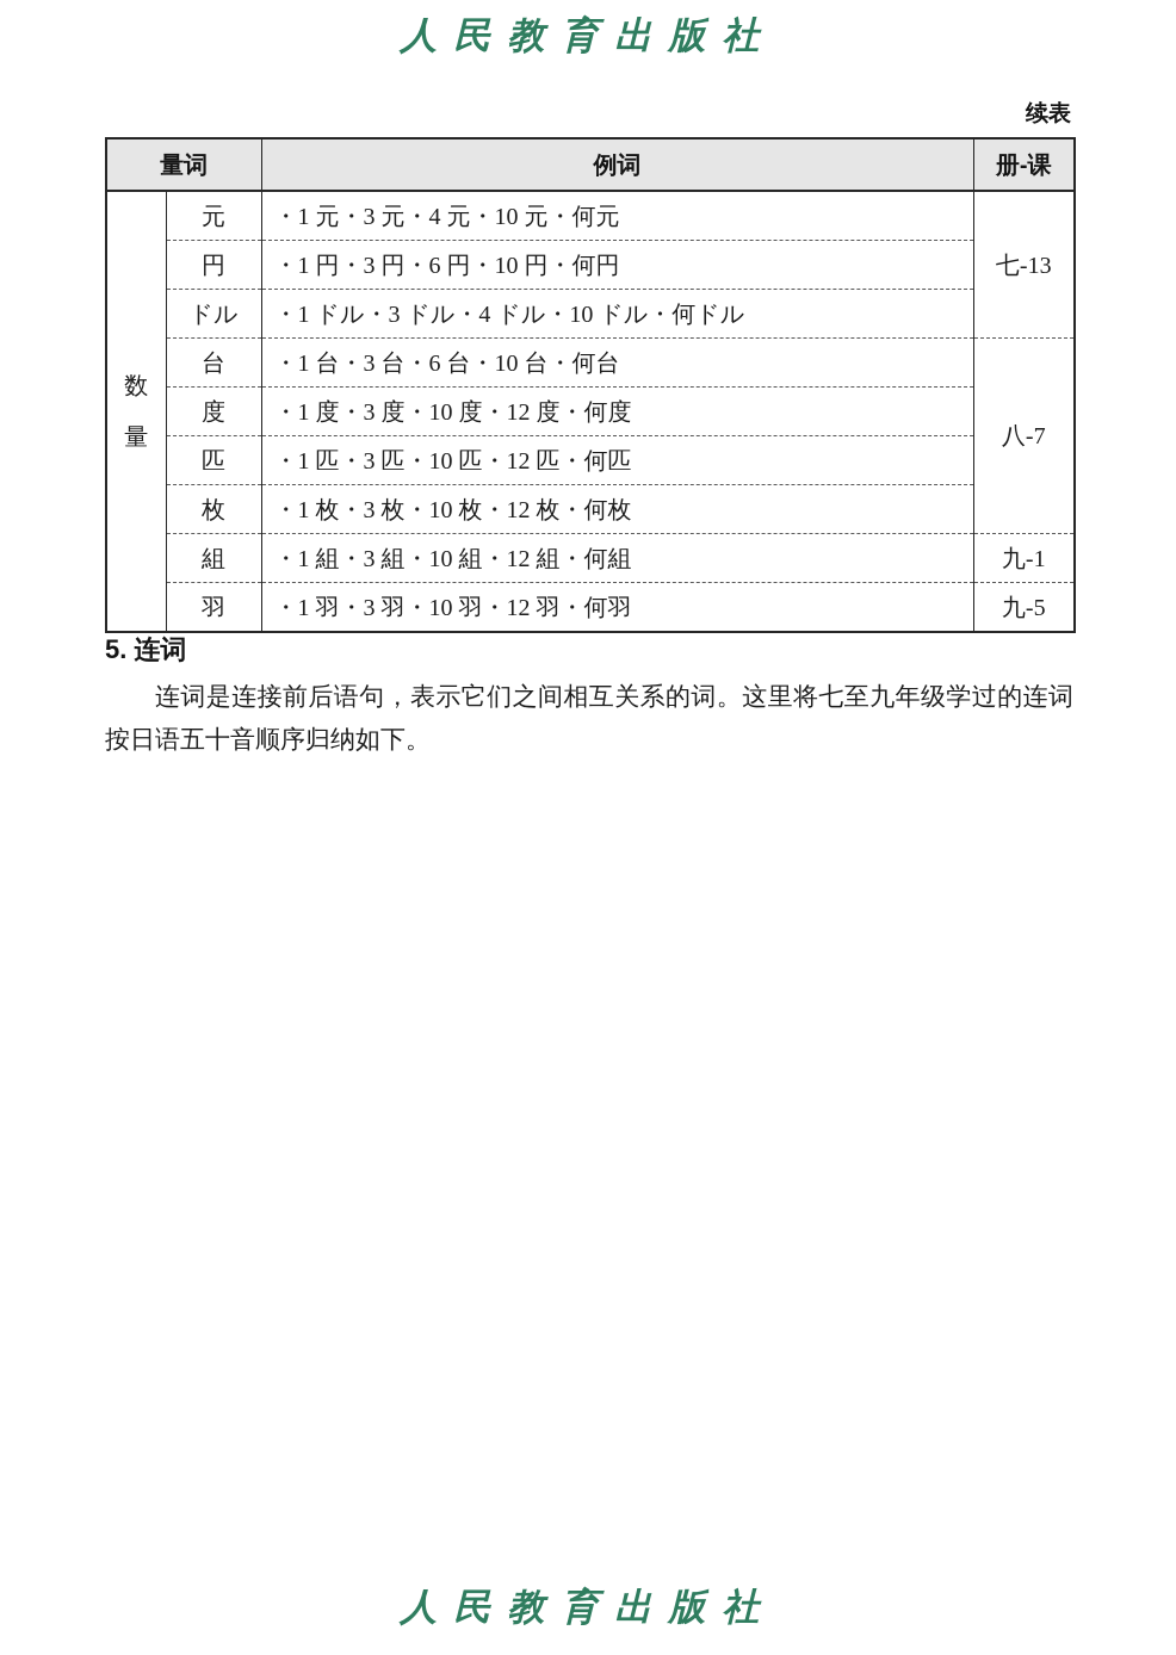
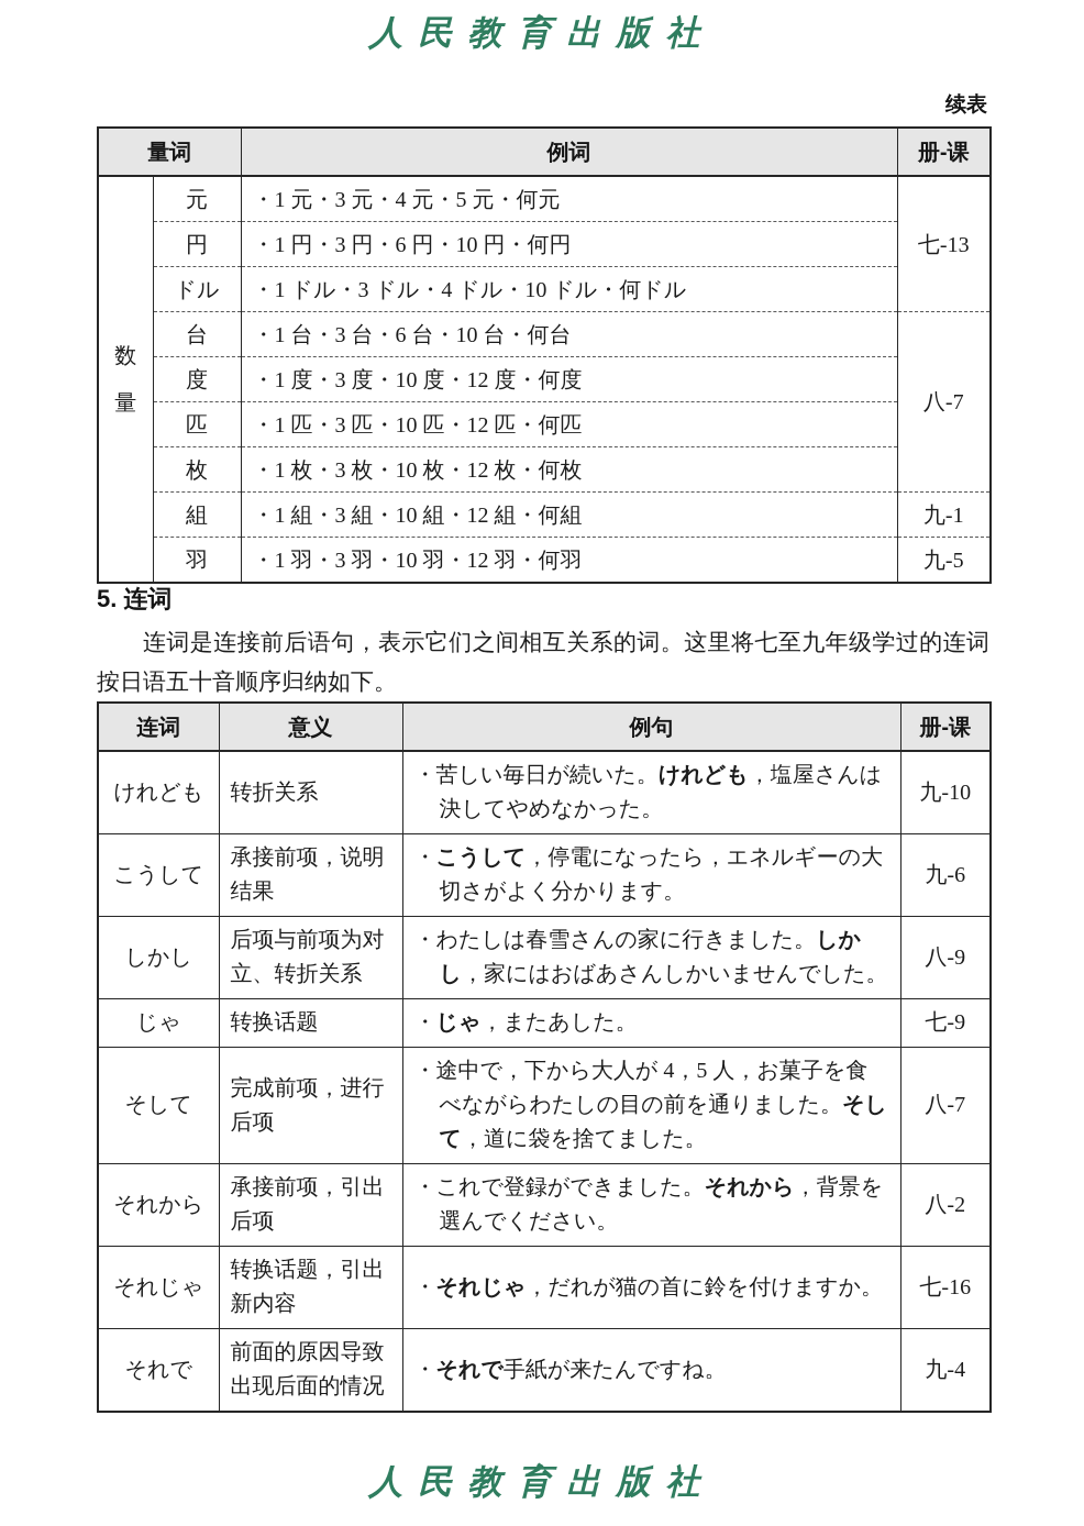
  人民教育出版社
  续表
  量词	例词	册-课
- 数量	元	・1 元・3 元・4 元・10 元・何元	七-13
+ 数量	元	・1 元・3 元・4 元・5 元・何元	七-13
  円	・1 円・3 円・6 円・10 円・何円
  ドル	・1 ドル・3 ドル・4 ドル・10 ドル・何ドル
  台	・1 台・3 台・6 台・10 台・何台	八-7
  度	・1 度・3 度・10 度・12 度・何度
  匹	・1 匹・3 匹・10 匹・12 匹・何匹
  枚	・1 枚・3 枚・10 枚・12 枚・何枚
  組	・1 組・3 組・10 組・12 組・何組	九-1
  羽	・1 羽・3 羽・10 羽・12 羽・何羽	九-5
  5. 连词
  连词是连接前后语句，表示它们之间相互关系的词。这里将七至九年级学过的连词按日语五十音顺序归纳如下。
+ 连词	意义	例句	册-课
+ けれども	转折关系	・苦しい毎日が続いた。けれども，塩屋さんは決してやめなかった。	九-10
+ こうして	承接前项，说明结果	・こうして，停電になったら，エネルギーの大切さがよく分かります。	九-6
+ しかし	后项与前项为对立、转折关系	・わたしは春雪さんの家に行きました。しかし，家にはおばあさんしかいませんでした。	八-9
+ じゃ	转换话题	・じゃ，またあした。	七-9
+ そして	完成前项，进行后项	・途中で，下から大人が 4，5 人，お菓子を食べながらわたしの目の前を通りました。そして，道に袋を捨てました。	八-7
+ それから	承接前项，引出后项	・これで登録ができました。それから，背景を選んでください。	八-2
+ それじゃ	转换话题，引出新内容	・それじゃ，だれが猫の首に鈴を付けますか。	七-16
+ それで	前面的原因导致出现后面的情况	・それで手紙が来たんですね。	九-4
  人民教育出版社
